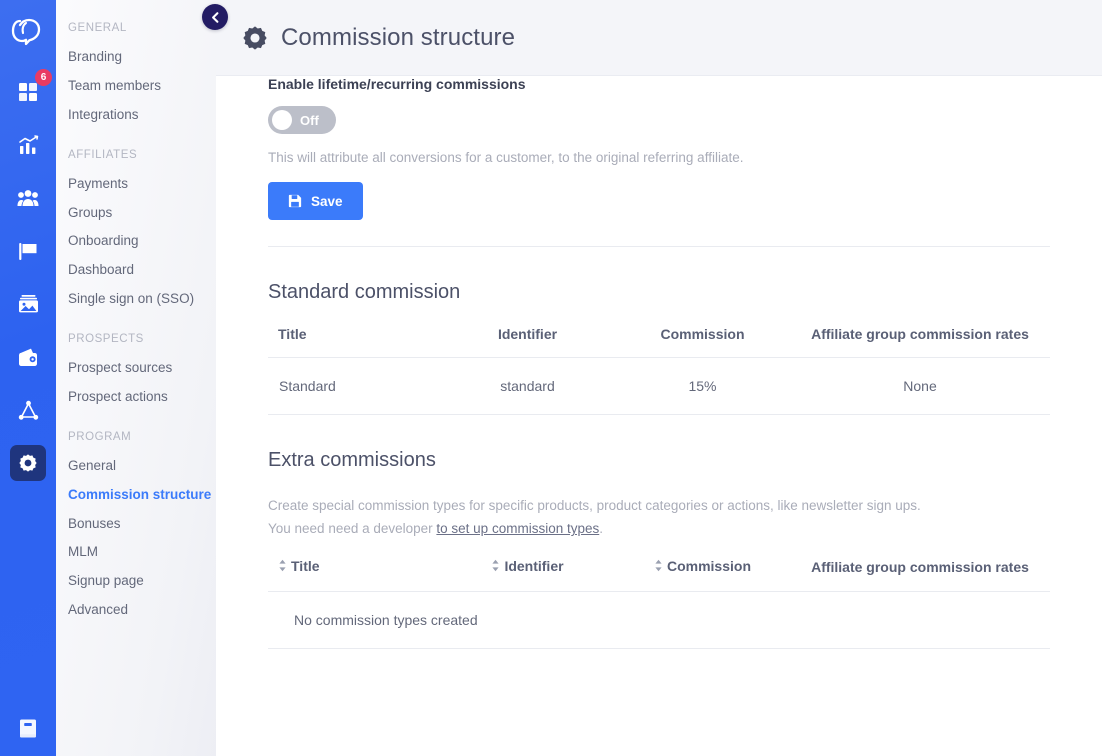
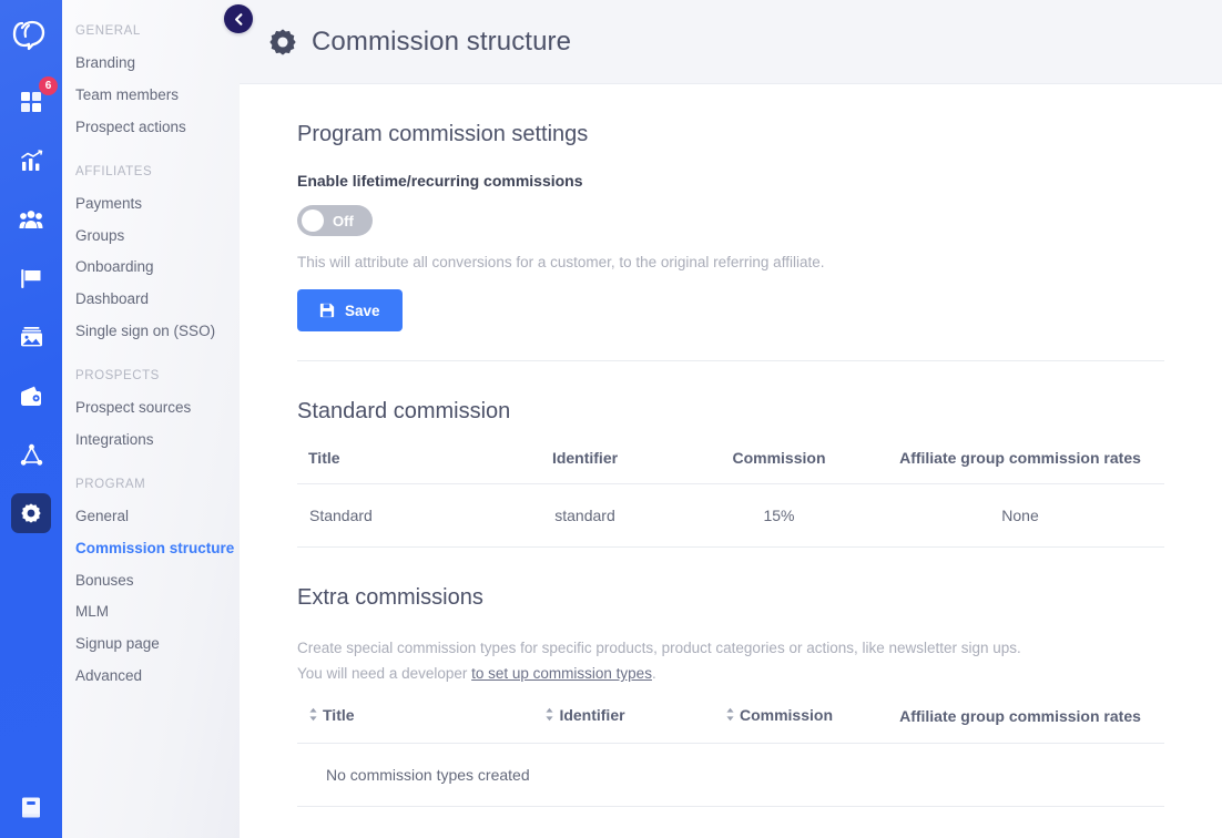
  6
  GENERAL
  Branding
  Team members
- Integrations
+ Prospect actions
  AFFILIATES
  Payments
  Groups
  Onboarding
  Dashboard
  Single sign on (SSO)
  PROSPECTS
  Prospect sources
- Prospect actions
+ Integrations
  PROGRAM
  General
  Commission structure
  Bonuses
  MLM
  Signup page
  Advanced
  Commission structure
+ Program commission settings
  Enable lifetime/recurring commissions
  Off
  This will attribute all conversions for a customer, to the original referring affiliate.
  Save
  Standard commission
  Title	Identifier	Commission	Affiliate group commission rates
  Standard	standard	15%	None
  Extra commissions
  Create special commission types for specific products, product categories or actions, like newsletter sign ups.
- You need need a developer to set up commission types.
+ You will need a developer to set up commission types.
  Title	Identifier	Commission	Affiliate group commission rates
  No commission types created
